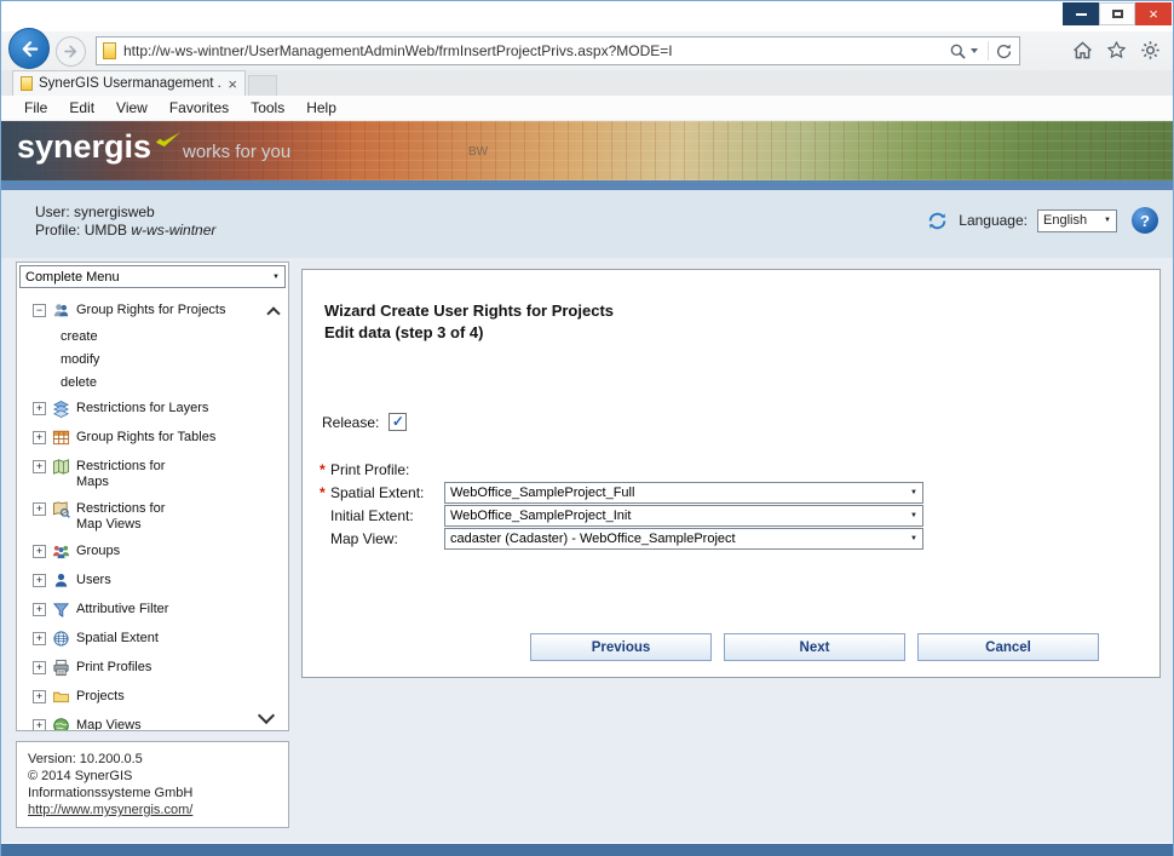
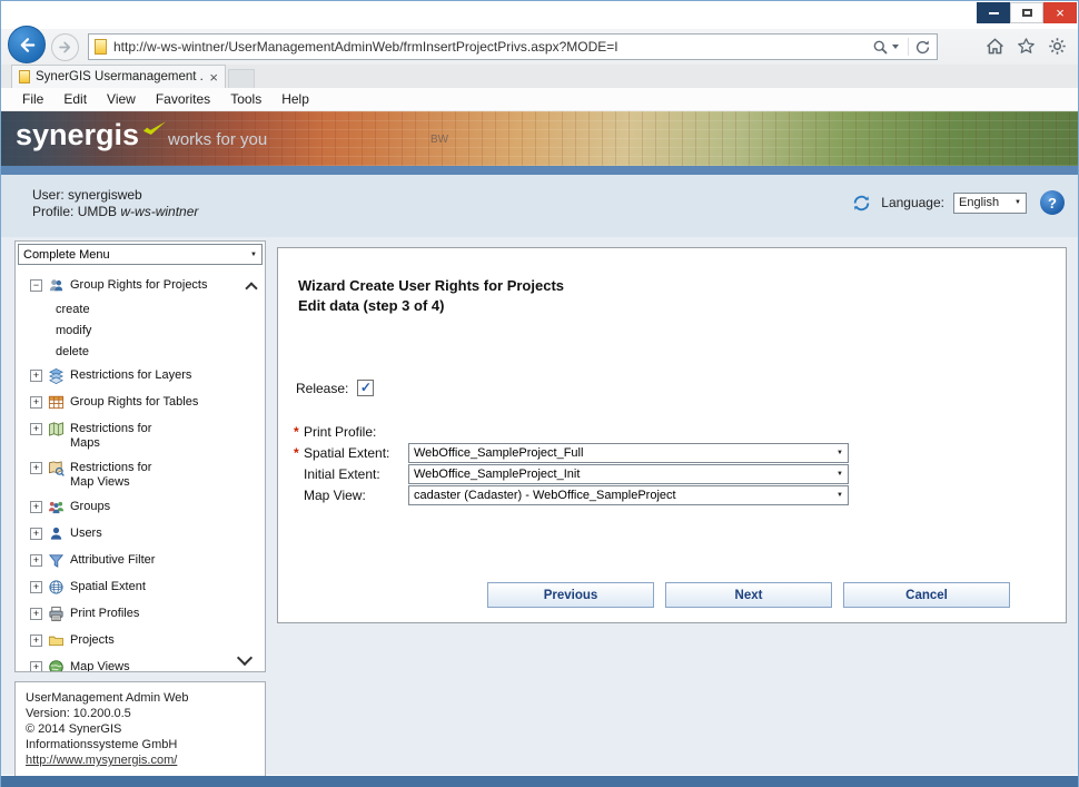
  ×
  http://w-ws-wintner/UserManagementAdminWeb/frmInsertProjectPrivs.aspx?MODE=I
  SynerGIS Usermanagement .
  ×
  File
  Edit
  View
  Favorites
  Tools
  Help
  synergis
  works for you
  BW
  User: synergisweb
  Profile: UMDB w-ws-wintner
  Language:
  English
  ?
  Complete Menu
  −
  Group Rights for Projects
  create
  modify
  delete
  +
  Restrictions for Layers
  +
  Group Rights for Tables
  +
  Restrictions for
  Maps
  +
  Restrictions for
  Map Views
  +
  Groups
  +
  Users
  +
  Attributive Filter
  +
  Spatial Extent
  +
  Print Profiles
  +
  Projects
  +
  Map Views
+ UserManagement Admin Web
  Version: 10.200.0.5
  © 2014 SynerGIS
  Informationssysteme GmbH
  http://www.mysynergis.com/
  Wizard Create User Rights for Projects
  Edit data (step 3 of 4)
  Release:
  ✓
  *
  Print Profile:
  *
  Spatial Extent:
  WebOffice_SampleProject_Full
  Initial Extent:
  WebOffice_SampleProject_Init
  Map View:
  cadaster (Cadaster) - WebOffice_SampleProject
  Previous
  Next
  Cancel
